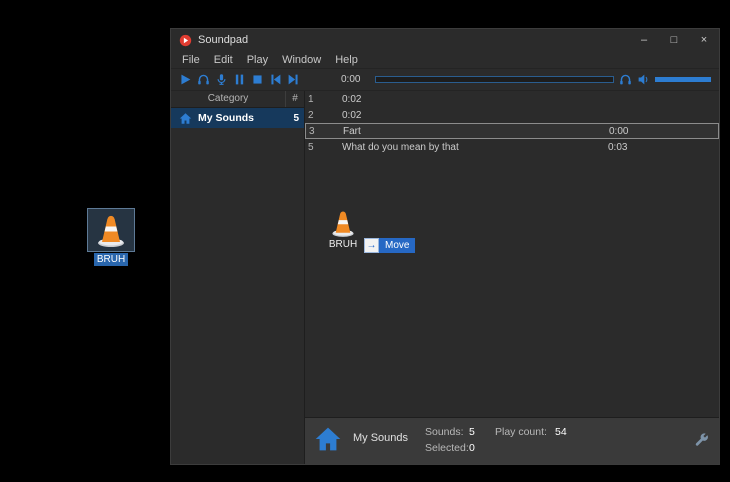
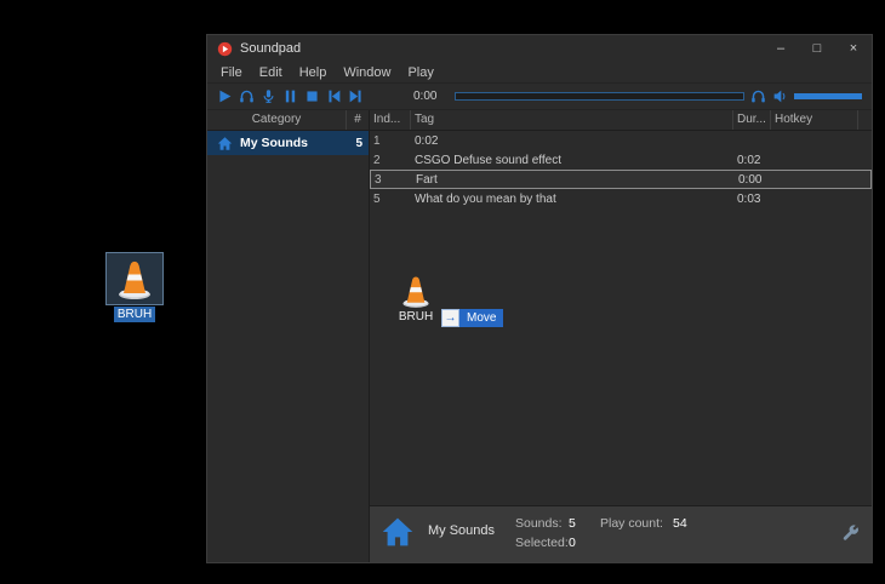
  BRUH
  Soundpad
  –
  □
  ×
  File
  Edit
- Play
+ Help
  Window
- Help
+ Play
  0:00
  Category
  #
  My Sounds
  5
+ Ind...
+ Tag
+ Dur...
+ Hotkey
  1
  0:02
  2
+ CSGO Defuse sound effect
  0:02
  3
  Fart
  0:00
  5
  What do you mean by that
  0:03
  BRUH
  →
  Move
  My Sounds
  Sounds:
  5
  Play count:
  54
  Selected:
  0
